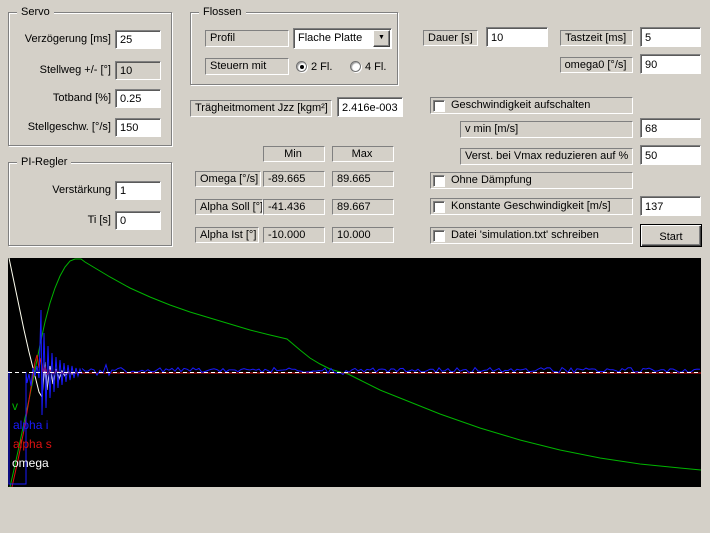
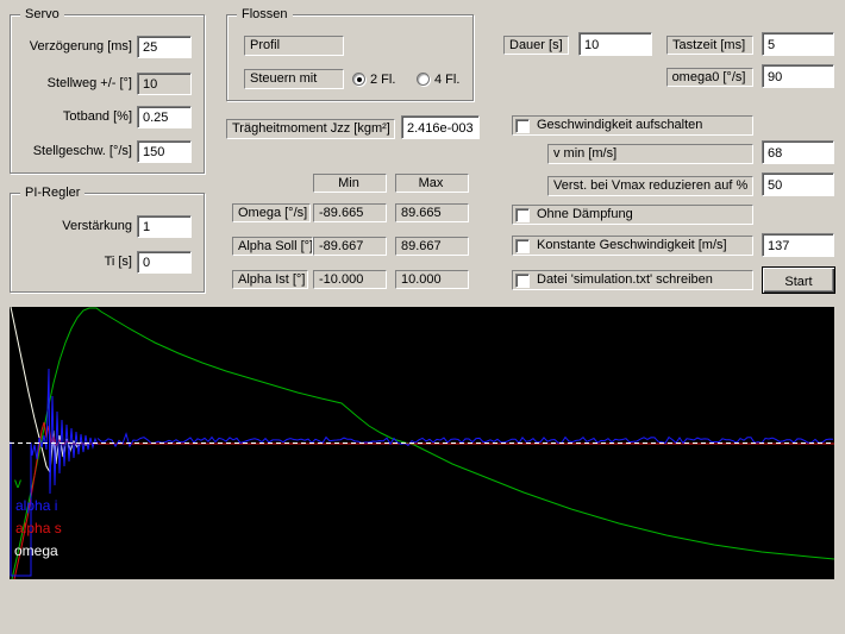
  Servo
  Verzögerung [ms]
  25
  Stellweg +/- [°]
  10
  Totband [%]
  0.25
  Stellgeschw. [°/s]
  150
  PI-Regler
  Verstärkung
  1
  Ti [s]
  0
  Flossen
  Profil
- Flache Platte
  Steuern mit
  2 Fl.
  4 Fl.
  Trägheitmoment Jzz [kgm²]
  2.416e-003
  Min
  Max
  Omega [°/s]
  -89.665
  89.665
  Alpha Soll [°]
- -41.436
+ -89.667
  89.667
  Alpha Ist [°]
  -10.000
  10.000
  Dauer [s]
  10
  Tastzeit [ms]
  5
  omega0 [°/s]
  90
  Geschwindigkeit aufschalten
  v min [m/s]
  68
  Verst. bei Vmax reduzieren auf %
  50
  Ohne Dämpfung
  Konstante Geschwindigkeit [m/s]
  137
  Datei 'simulation.txt' schreiben
  Start
  v
  alpha i
  alpha s
  omega
